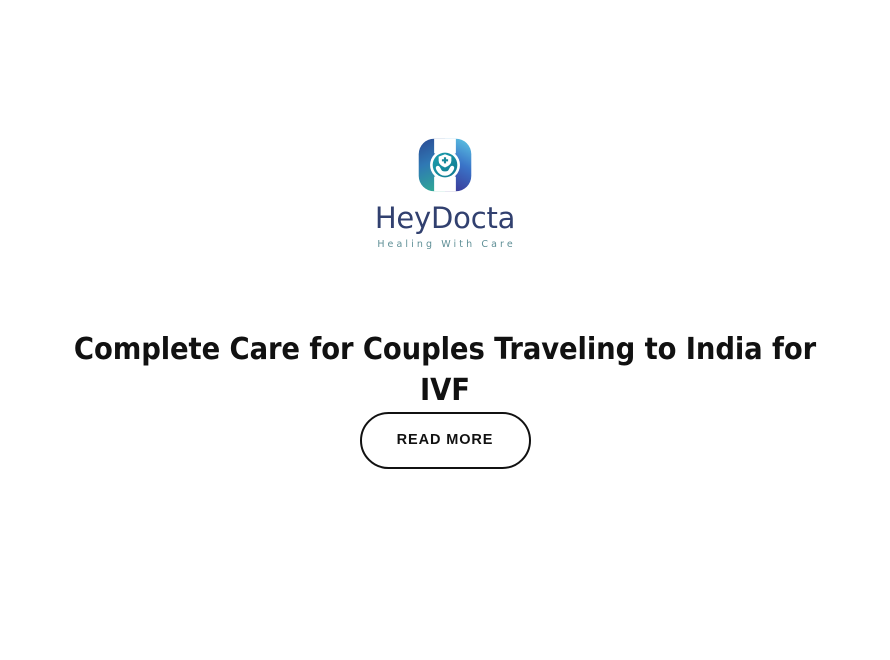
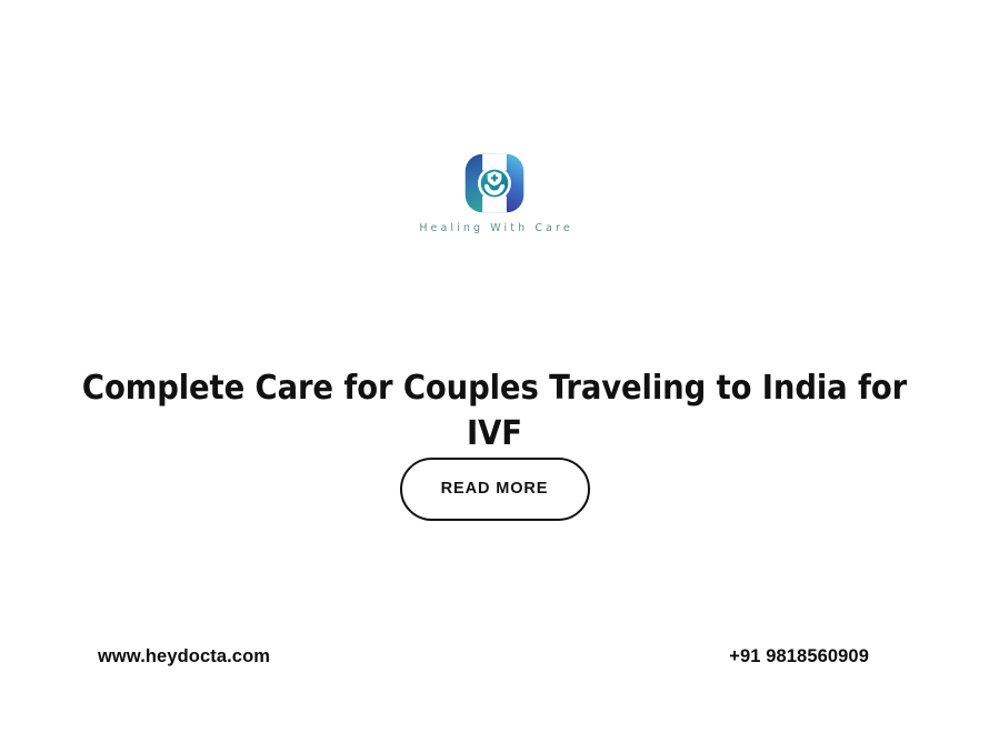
- HeyDocta
  Healing With Care
  Complete Care for Couples Traveling to India for IVF
  READ MORE
+ www.heydocta.com
+ +91 9818560909
